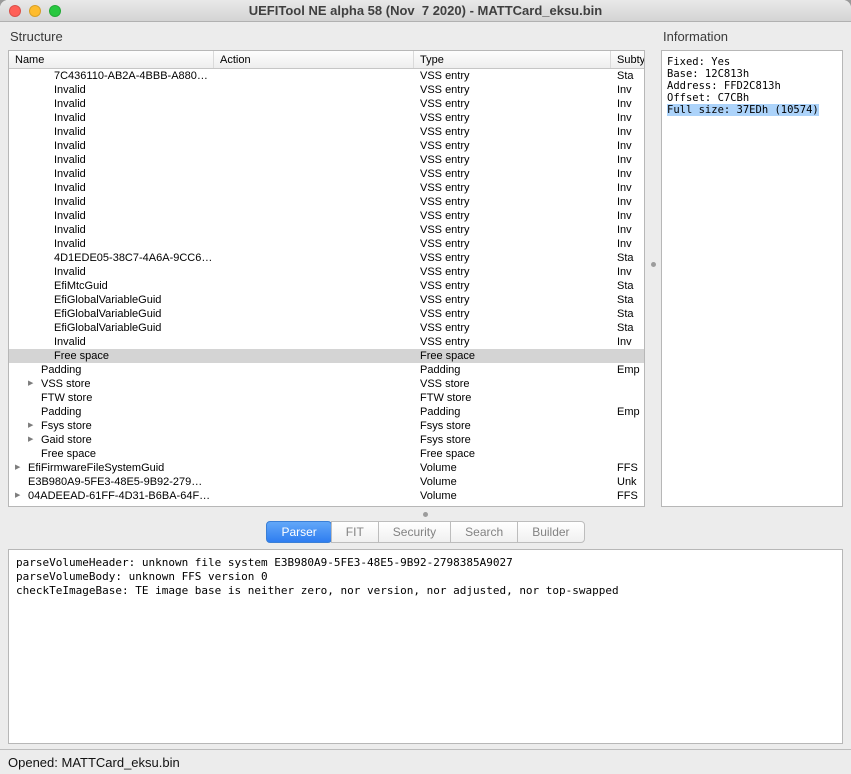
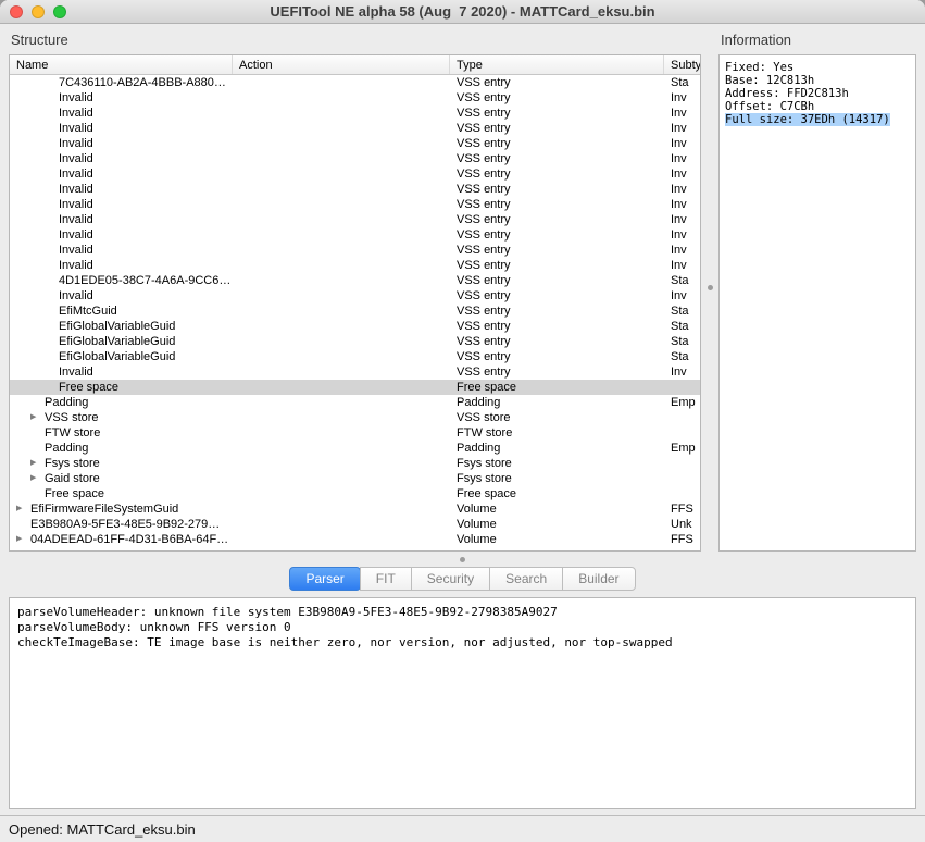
- UEFITool NE alpha 58 (Nov 7 2020) - MATTCard_eksu.bin
+ UEFITool NE alpha 58 (Aug 7 2020) - MATTCard_eksu.bin
  Structure
  Name
  Action
  Type
  Subty
  7C436110-AB2A-4BBB-A880…
  VSS entry
  Sta
  Invalid
  VSS entry
  Inv
  Invalid
  VSS entry
  Inv
  Invalid
  VSS entry
  Inv
  Invalid
  VSS entry
  Inv
  Invalid
  VSS entry
  Inv
  Invalid
  VSS entry
  Inv
  Invalid
  VSS entry
  Inv
  Invalid
  VSS entry
  Inv
  Invalid
  VSS entry
  Inv
  Invalid
  VSS entry
  Inv
  Invalid
  VSS entry
  Inv
  Invalid
  VSS entry
  Inv
  4D1EDE05-38C7-4A6A-9CC6…
  VSS entry
  Sta
  Invalid
  VSS entry
  Inv
  EfiMtcGuid
  VSS entry
  Sta
  EfiGlobalVariableGuid
  VSS entry
  Sta
  EfiGlobalVariableGuid
  VSS entry
  Sta
  EfiGlobalVariableGuid
  VSS entry
  Sta
  Invalid
  VSS entry
  Inv
  Free space
  Free space
  Padding
  Padding
  Emp
  VSS store
  VSS store
  FTW store
  FTW store
  Padding
  Padding
  Emp
  Fsys store
  Fsys store
  Gaid store
  Fsys store
  Free space
  Free space
  EfiFirmwareFileSystemGuid
  Volume
  FFS
  E3B980A9-5FE3-48E5-9B92-279…
  Volume
  Unk
  04ADEEAD-61FF-4D31-B6BA-64F…
  Volume
  FFS
  Information
  Fixed: Yes
  Base: 12C813h
  Address: FFD2C813h
  Offset: C7CBh
- Full size: 37EDh (10574)
+ Full size: 37EDh (14317)
  Parser
  FIT
  Security
  Search
  Builder
  parseVolumeHeader: unknown file system E3B980A9-5FE3-48E5-9B92-2798385A9027
  parseVolumeBody: unknown FFS version 0
  checkTeImageBase: TE image base is neither zero, nor version, nor adjusted, nor top-swapped
  Opened: MATTCard_eksu.bin
